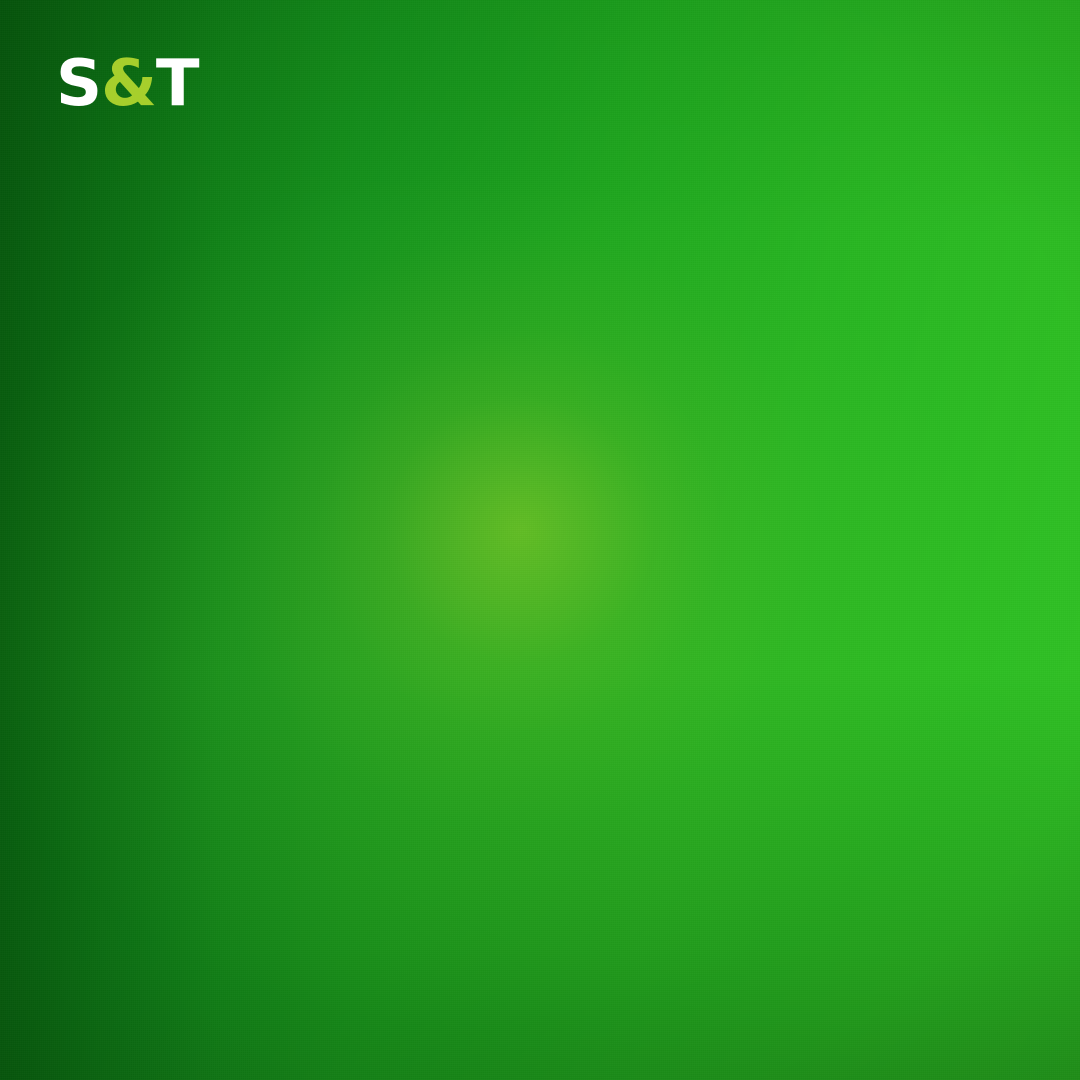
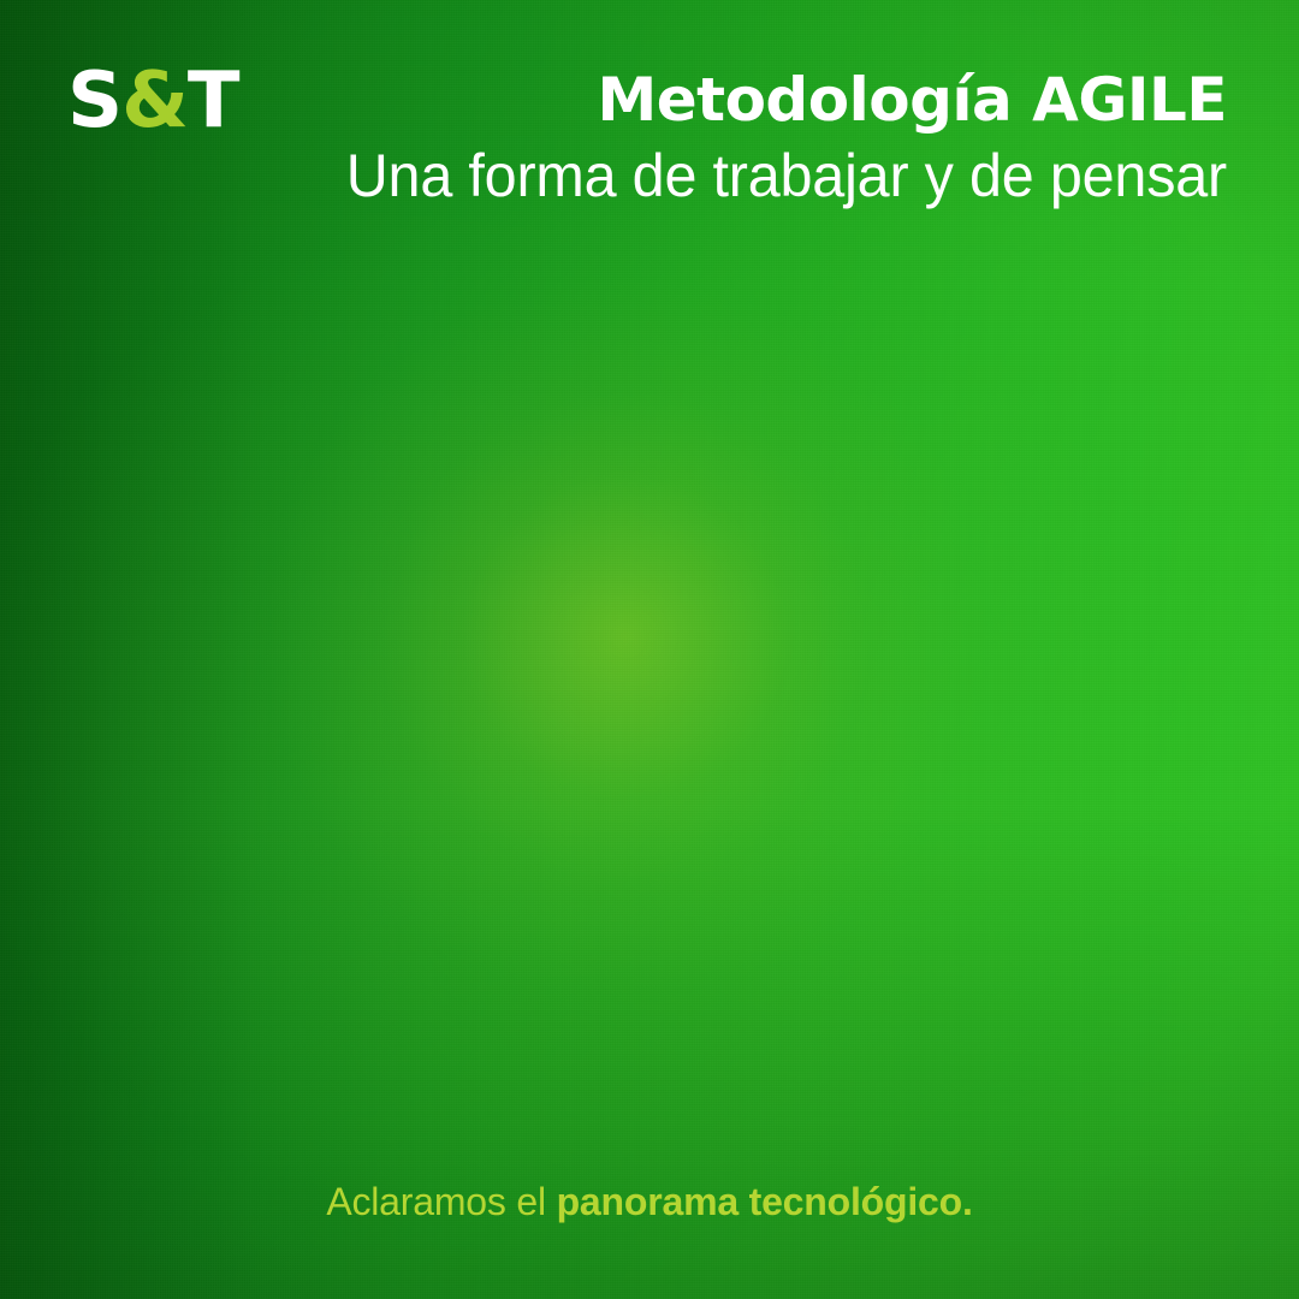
  S&T
+ Metodología AGILE
+ Una forma de trabajar y de pensar
+ Aclaramos el panorama tecnológico.
